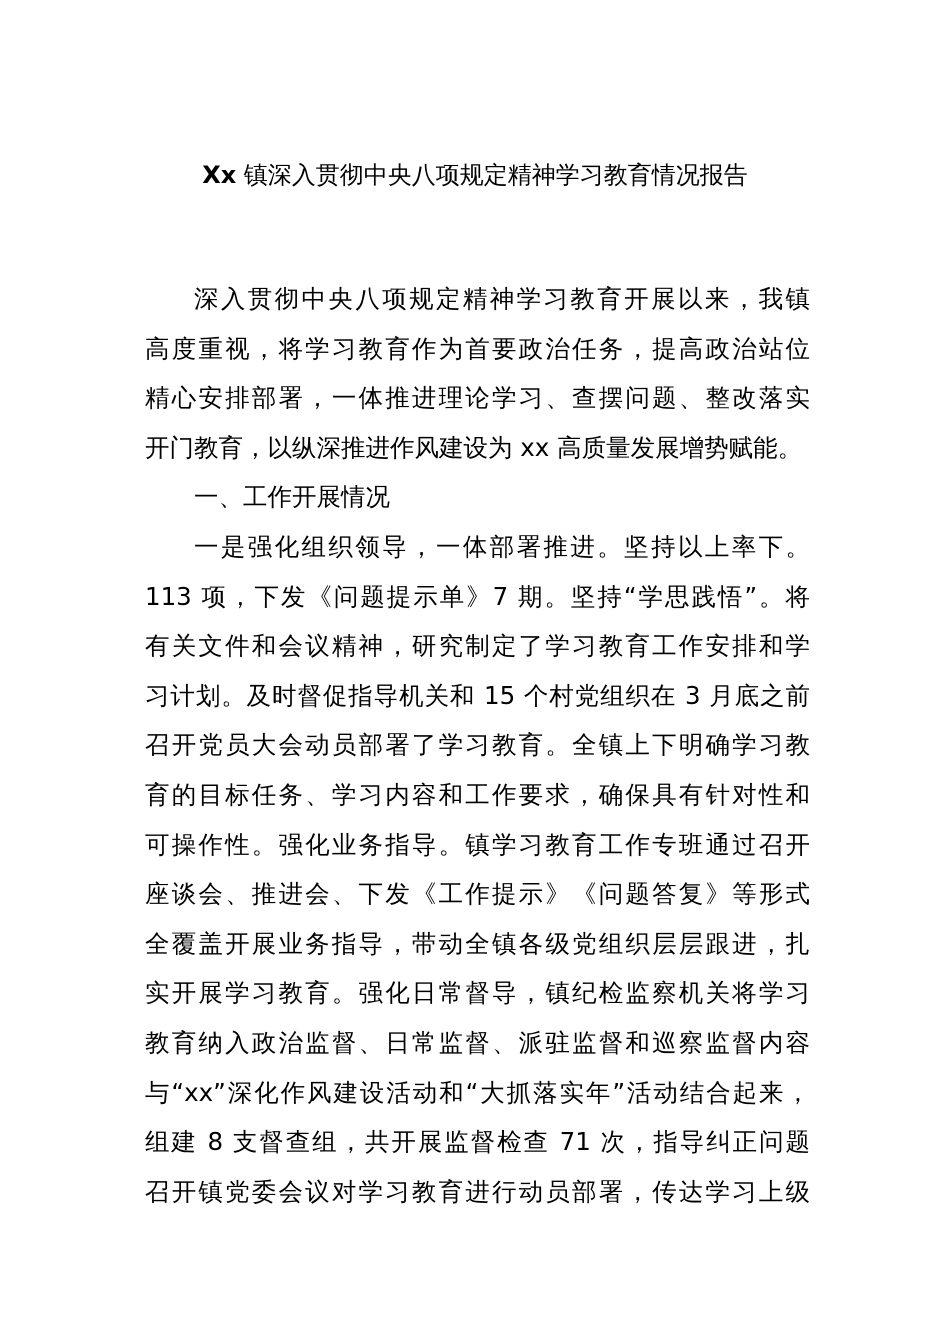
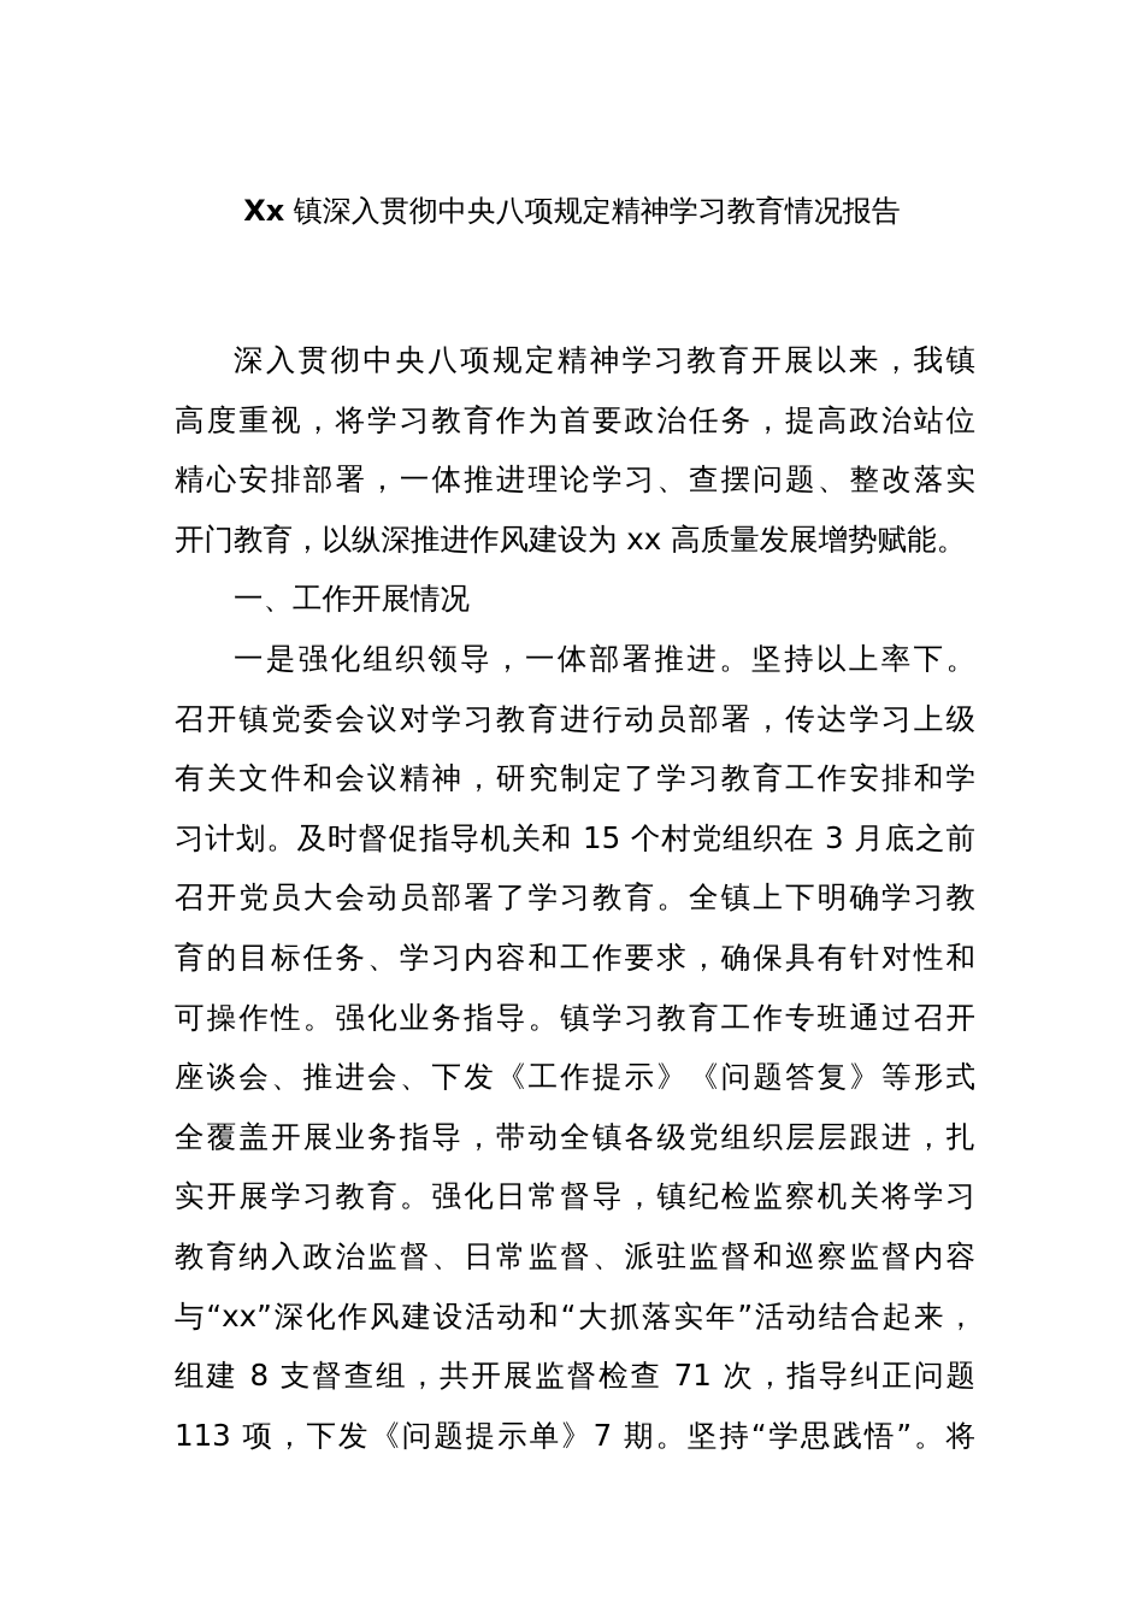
  Xx 镇深入贯彻中央八项规定精神学习教育情况报告
  深入贯彻中央八项规定精神学习教育开展以来，我镇
  高度重视，将学习教育作为首要政治任务，提高政治站位
  精心安排部署，一体推进理论学习、查摆问题、整改落实
  开门教育，以纵深推进作风建设为 xx 高质量发展增势赋能。
  一、工作开展情况
  一是强化组织领导，一体部署推进。坚持以上率下。
- 113 项，下发《问题提示单》7 期。坚持“学思践悟”。将
+ 召开镇党委会议对学习教育进行动员部署，传达学习上级
  有关文件和会议精神，研究制定了学习教育工作安排和学
  习计划。及时督促指导机关和 15 个村党组织在 3 月底之前
  召开党员大会动员部署了学习教育。全镇上下明确学习教
  育的目标任务、学习内容和工作要求，确保具有针对性和
  可操作性。强化业务指导。镇学习教育工作专班通过召开
  座谈会、推进会、下发《工作提示》《问题答复》等形式
  全覆盖开展业务指导，带动全镇各级党组织层层跟进，扎
  实开展学习教育。强化日常督导，镇纪检监察机关将学习
  教育纳入政治监督、日常监督、派驻监督和巡察监督内容
  与“xx”深化作风建设活动和“大抓落实年”活动结合起来，
  组建 8 支督查组，共开展监督检查 71 次，指导纠正问题
- 召开镇党委会议对学习教育进行动员部署，传达学习上级
+ 113 项，下发《问题提示单》7 期。坚持“学思践悟”。将
